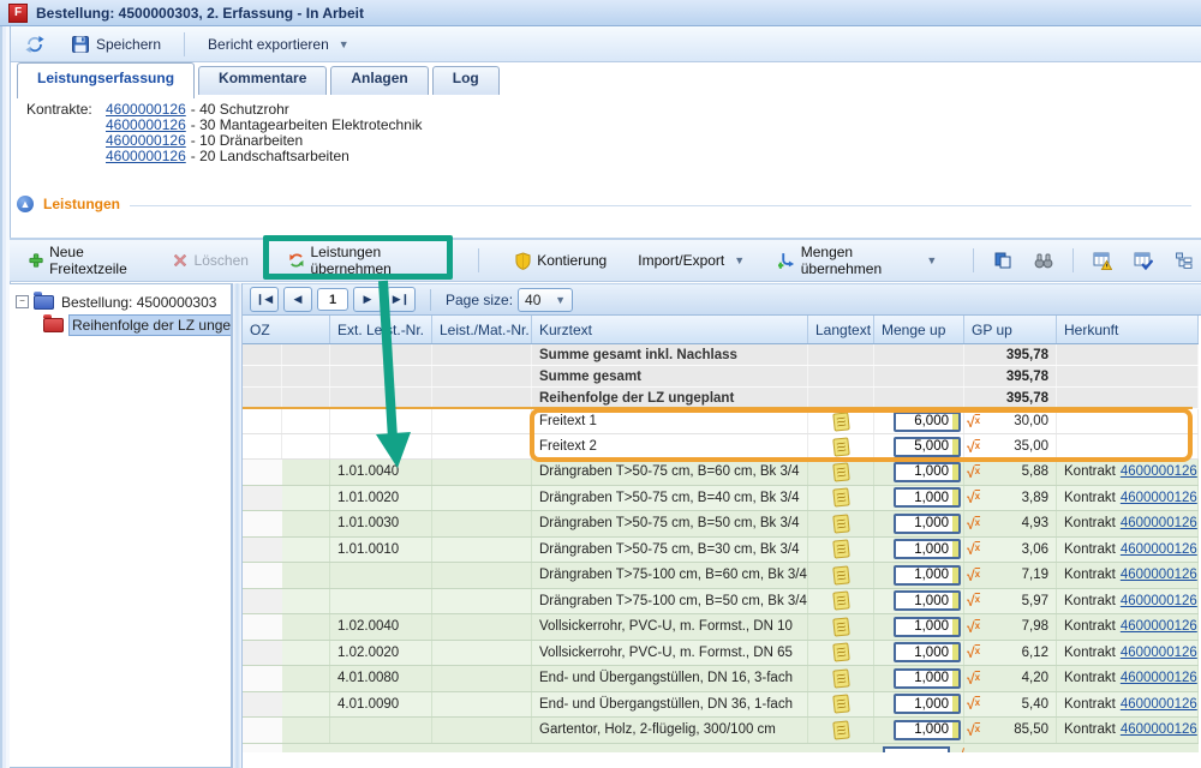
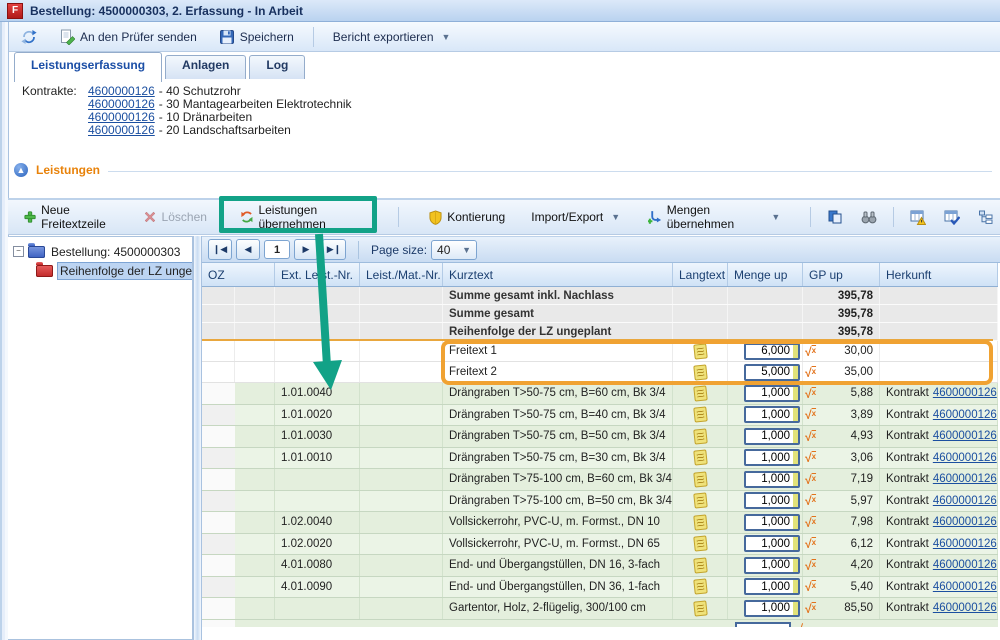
  F
  Bestellung: 4500000303, 2. Erfassung - In Arbeit
+ An den Prüfer senden
  Speichern
  Bericht exportieren
  ▼
  Leistungserfassung
- Kommentare
  Anlagen
  Log
  Kontrakte:
  4600000126
  - 40 Schutzrohr
  4600000126
  - 30 Mantagearbeiten Elektrotechnik
  4600000126
  - 10 Dränarbeiten
  4600000126
  - 20 Landschaftsarbeiten
  ▲
  Leistungen
  Neue Freitextzeile
  Löschen
  Leistungen übernehmen
  Kontierung
  Import/Export
  ▼
  Mengen übernehmen
  ▼
  −
  Bestellung: 4500000303
  Reihenfolge der LZ unge
  ❙◀
  ◀
  1
  ▶
  ▶❙
  Page size:
  40
  ▼
  OZ
  Ext. Let.-Nr.
  Leist./Mat.-Nr.
  Kurztext
  Langtext
  Menge up
  GP up
  Herkunft
  Summe gesamt inkl. Nachlass
  395,78
  Summe gesamt
  395,78
  Reihenfolge der LZ ungeplant
  395,78
  Freitext 1
  6,000
  √x
  30,00
  Freitext 2
  5,000
  √x
  35,00
  1.01.0040
  Drängraben T>50-75 cm, B=60 cm, Bk 3/4
  1,000
  √x
  5,88
  Kontrakt
  4600000126
  1.01.0020
  Drängraben T>50-75 cm, B=40 cm, Bk 3/4
  1,000
  √x
  3,89
  Kontrakt
  4600000126
  1.01.0030
  Drängraben T>50-75 cm, B=50 cm, Bk 3/4
  1,000
  √x
  4,93
  Kontrakt
  4600000126
  1.01.0010
  Drängraben T>50-75 cm, B=30 cm, Bk 3/4
  1,000
  √x
  3,06
  Kontrakt
  4600000126
  Drängraben T>75-100 cm, B=60 cm, Bk 3/4
  1,000
  √x
  7,19
  Kontrakt
  4600000126
  Drängraben T>75-100 cm, B=50 cm, Bk 3/4
  1,000
  √x
  5,97
  Kontrakt
  4600000126
  1.02.0040
  Vollsickerrohr, PVC-U, m. Formst., DN 10
  1,000
  √x
  7,98
  Kontrakt
  4600000126
  1.02.0020
  Vollsickerrohr, PVC-U, m. Formst., DN 65
  1,000
  √x
  6,12
  Kontrakt
  4600000126
  4.01.0080
  End- und Übergangstüllen, DN 16, 3-fach
  1,000
  √x
  4,20
  Kontrakt
  4600000126
  4.01.0090
  End- und Übergangstüllen, DN 36, 1-fach
  1,000
  √x
  5,40
  Kontrakt
  4600000126
  Gartentor, Holz, 2-flügelig, 300/100 cm
  1,000
  √x
  85,50
  Kontrakt
  4600000126
